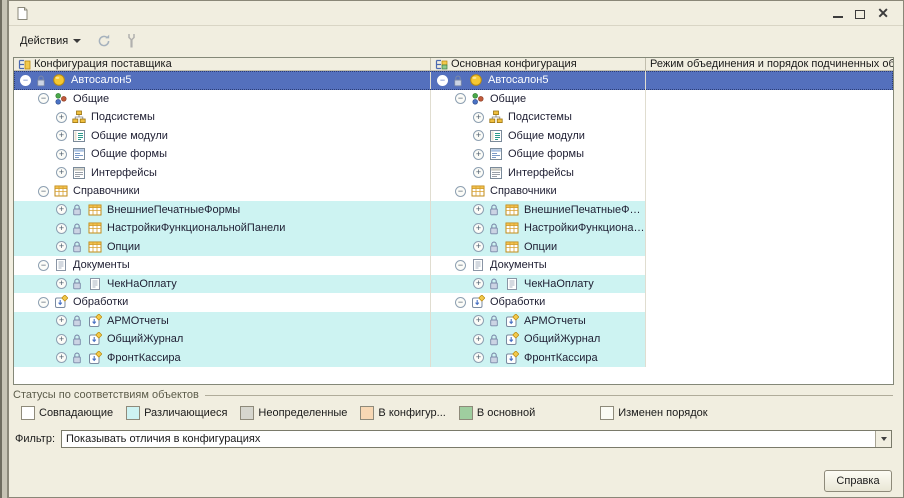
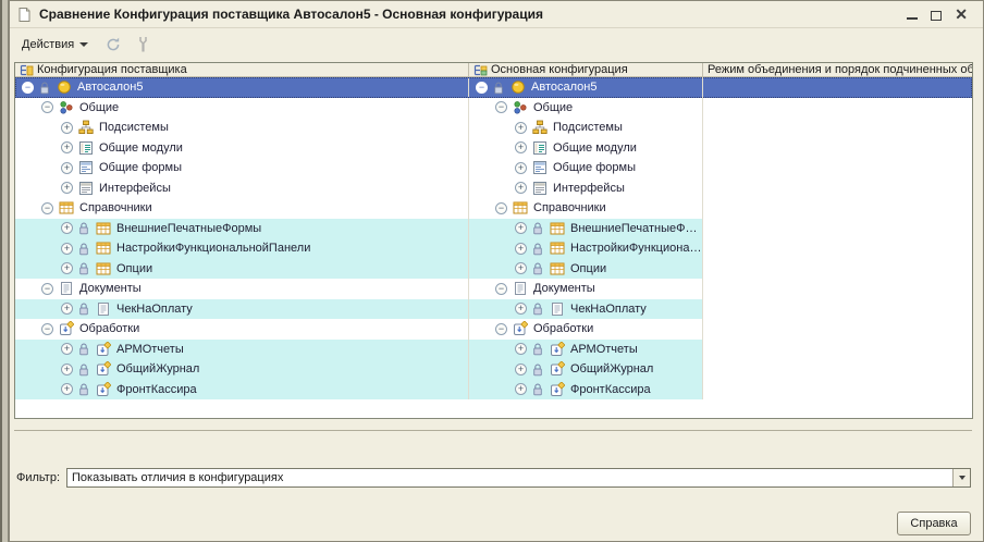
+ Сравнение Конфигурация поставщика Автосалон5 - Основная конфигурация
  ✕
  Действия
  Конфигурация поставщика
  Основная конфигурация
  Режим объединения и порядок подчиненных об
  −
  Автосалон5
  −
  Автосалон5
  −
  Общие
  −
  Общие
  +
  Подсистемы
  +
  Подсистемы
  +
  Общие модули
  +
  Общие модули
  +
  Общие формы
  +
  Общие формы
  +
  Интерфейсы
  +
  Интерфейсы
  −
  Справочники
  −
  Справочники
  +
  ВнешниеПечатныеФормы
  +
  ВнешниеПечатныеФор
  +
  НастройкиФункциональнойПанели
  +
  +
  Опции
  +
  Опции
  −
  Документы
  −
  Документы
  +
  ЧекНаОплату
  +
  ЧекНаОплату
  −
  Обработки
  −
  Обработки
  +
  АРМОтчеты
  +
  АРМОтчеты
  +
  ОбщийЖурнал
  +
  ОбщийЖурнал
  +
  ФронтКассира
  +
  ФронтКассира
- Статусы по соответствиям объектов
- Совпадающие
- Различающиеся
- Неопределенные
- В конфигур...
- В основной
- Изменен порядок
  Фильтр:
  Показывать отличия в конфигурациях
  Справка
